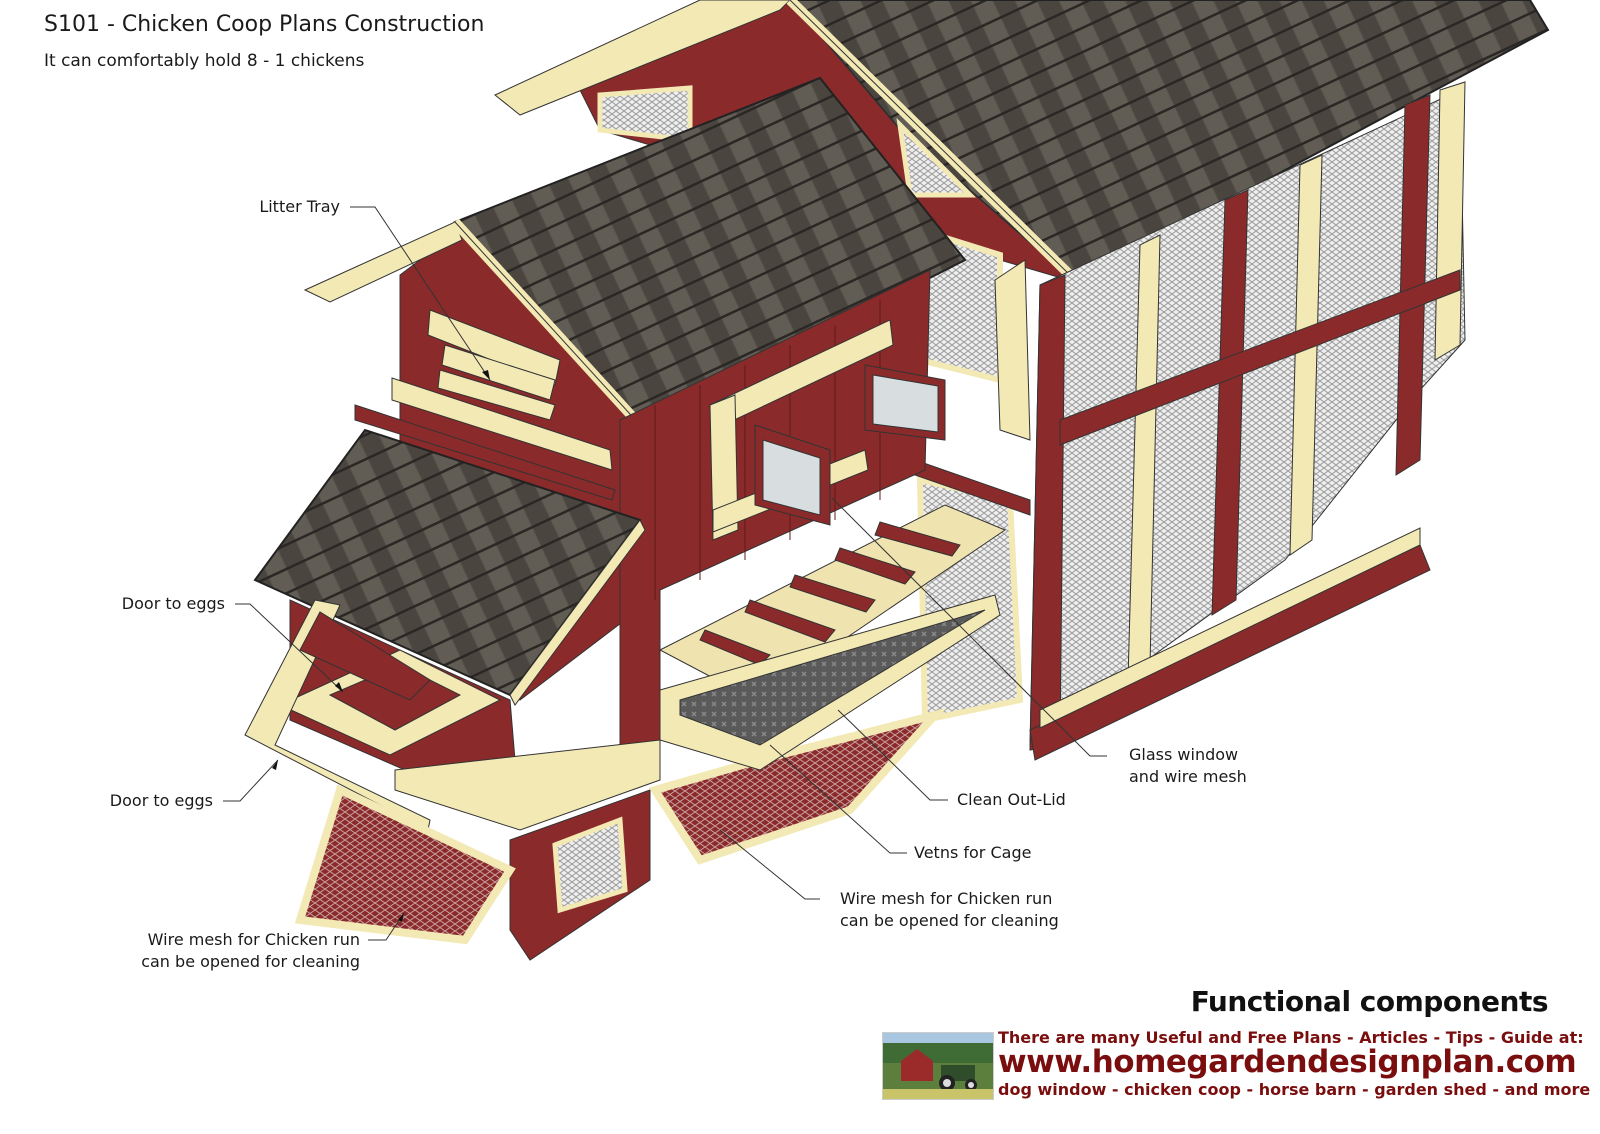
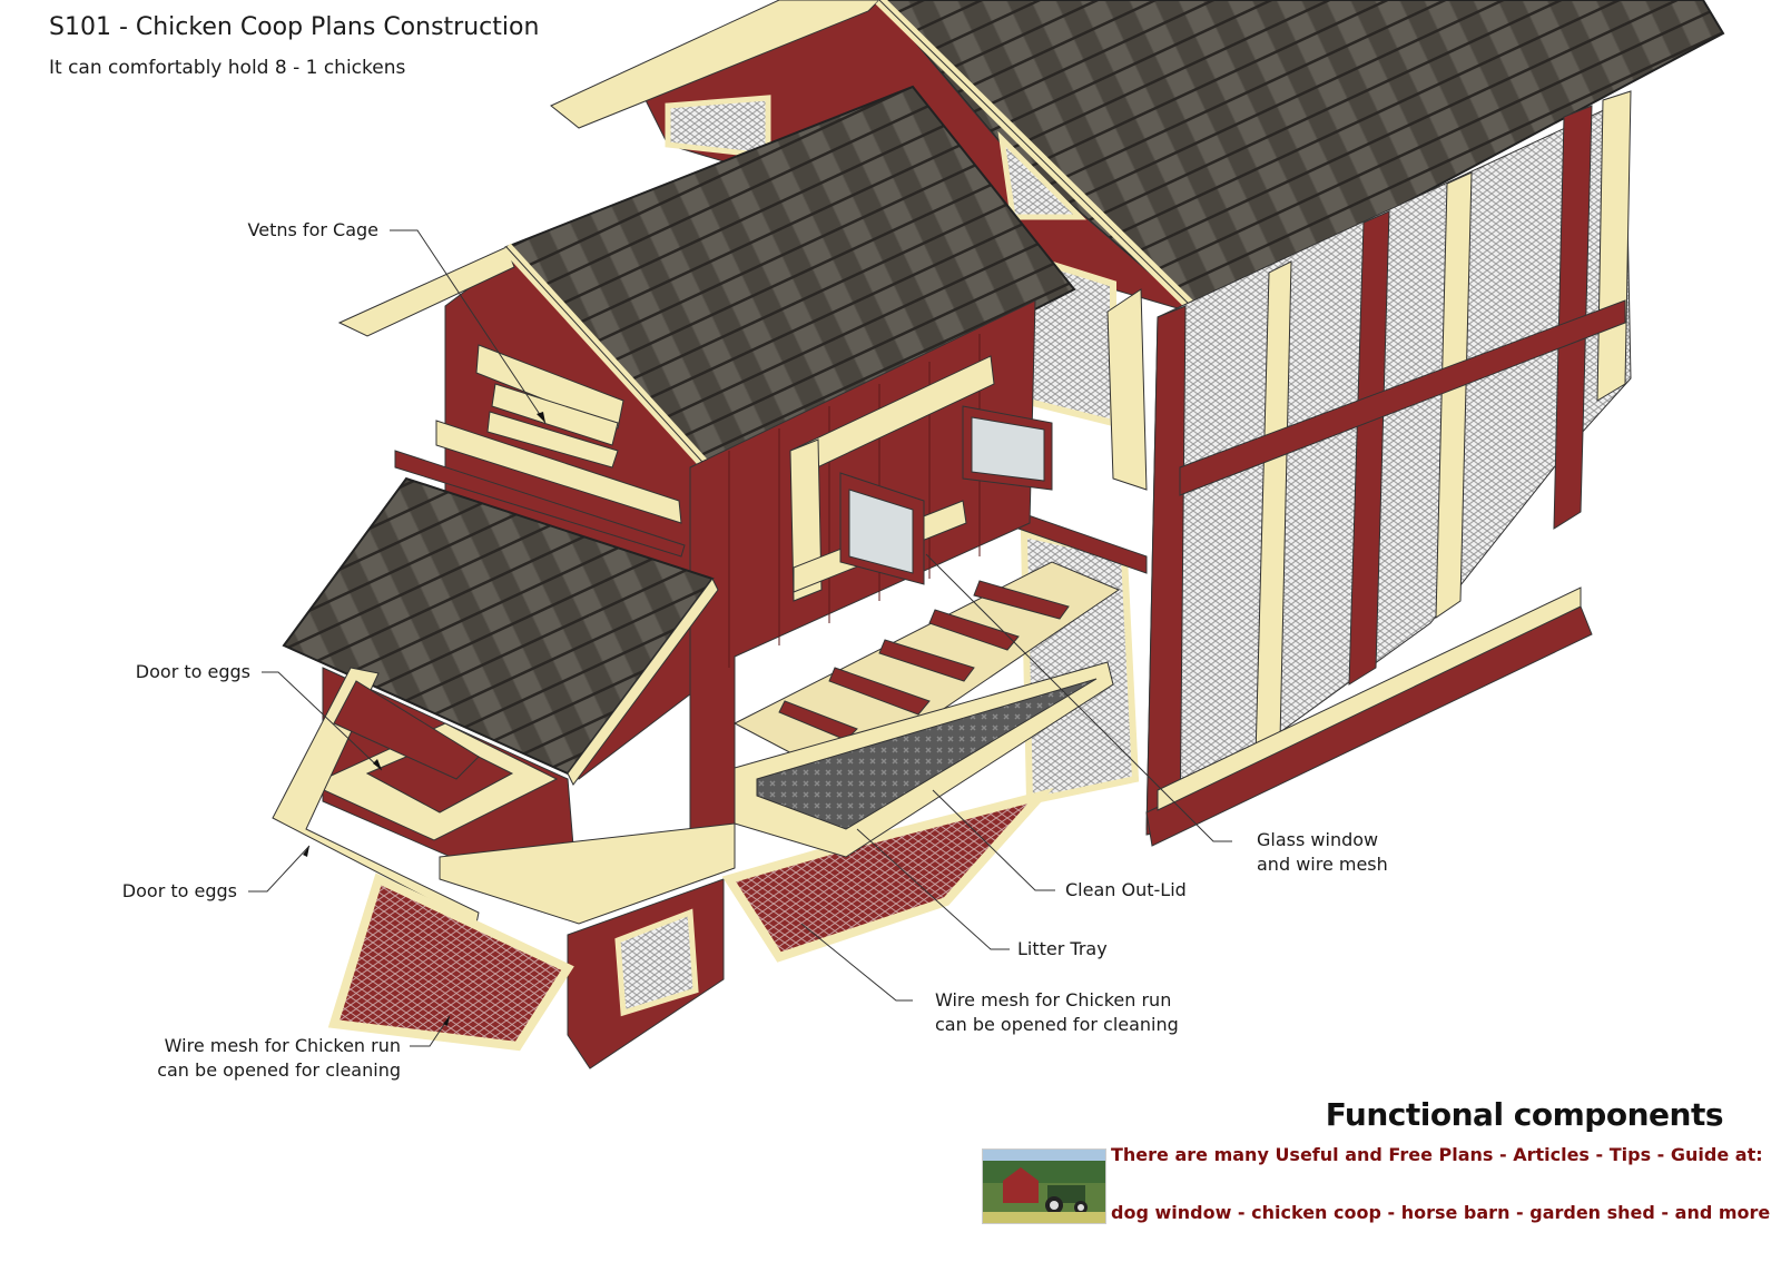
  S101 - Chicken Coop Plans Construction
  It can comfortably hold 8 - 1 chickens
- Litter Tray
+ Vetns for Cage
  Door to eggs
  Door to eggs
  Wire mesh for Chicken run
  can be opened for cleaning
  Glass window
  and wire mesh
  Clean Out-Lid
- Vetns for Cage
+ Litter Tray
  Wire mesh for Chicken run
  can be opened for cleaning
  Functional components
  There are many Useful and Free Plans - Articles - Tips - Guide at:
- www.homegardendesignplan.com
  dog window - chicken coop - horse barn - garden shed - and more
